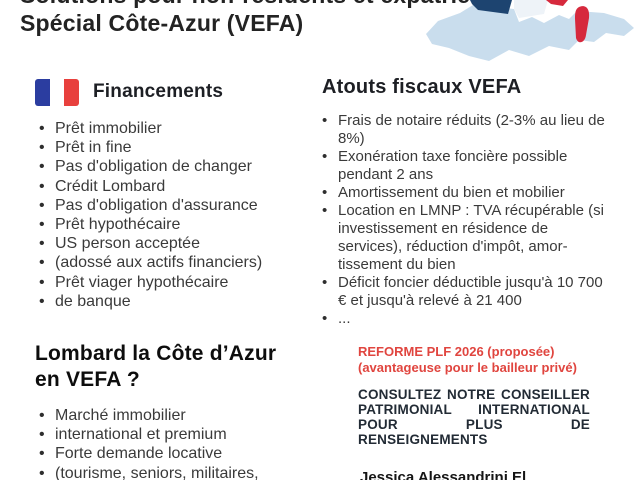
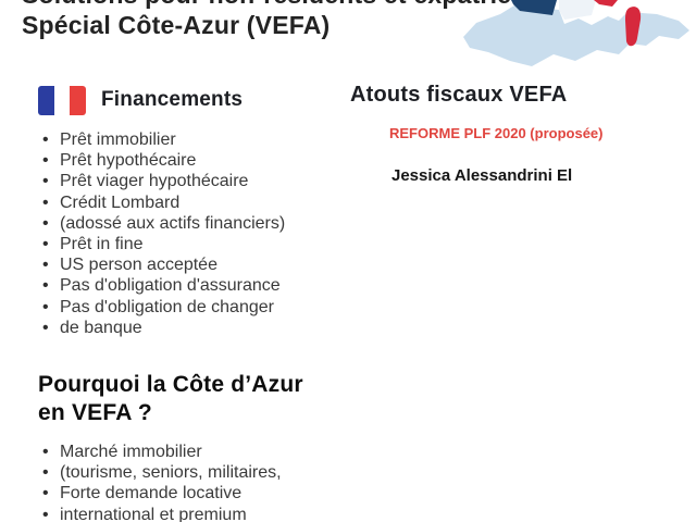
  Spécial Côte-Azur (VEFA)
  Financements
  Prêt immobilier
- Prêt in fine
+ Prêt hypothécaire
- Pas d'obligation de changer
+ Prêt viager hypothécaire
  Crédit Lombard
- Pas d'obligation d'assurance
+ (adossé aux actifs financiers)
- Prêt hypothécaire
+ Prêt in fine
  US person acceptée
- (adossé aux actifs financiers)
+ Pas d'obligation d'assurance
- Prêt viager hypothécaire
+ Pas d'obligation de changer
  de banque
- Lombard la Côte d’Azur en VEFA ?
+ Pourquoi la Côte d’Azur en VEFA ?
  Marché immobilier
- international et premium
+ (tourisme, seniors, militaires,
  Forte demande locative
- (tourisme, seniors, militaires,
+ international et premium
  Atouts fiscaux VEFA
- Frais de notaire réduits (2-3% au lieu de 8%)
- Exonération taxe foncière possible pendant 2 ans
- Amortissement du bien et mobilier
- Location en LMNP : TVA récupérable (si investissement en résidence de services), réduction d'impôt, amor-tissement du bien
- Déficit foncier déductible jusqu'à 10 700 € et jusqu'à relevé à 21 400
- ...
- REFORME PLF 2026 (proposée)
+ REFORME PLF 2020 (proposée)
- (avantageuse pour le bailleur privé)
- CONSULTEZ NOTRE CONSEILLER PATRIMONIAL INTERNATIONAL POUR PLUS DE RENSEIGNEMENTS
  Jessica Alessandrini El
